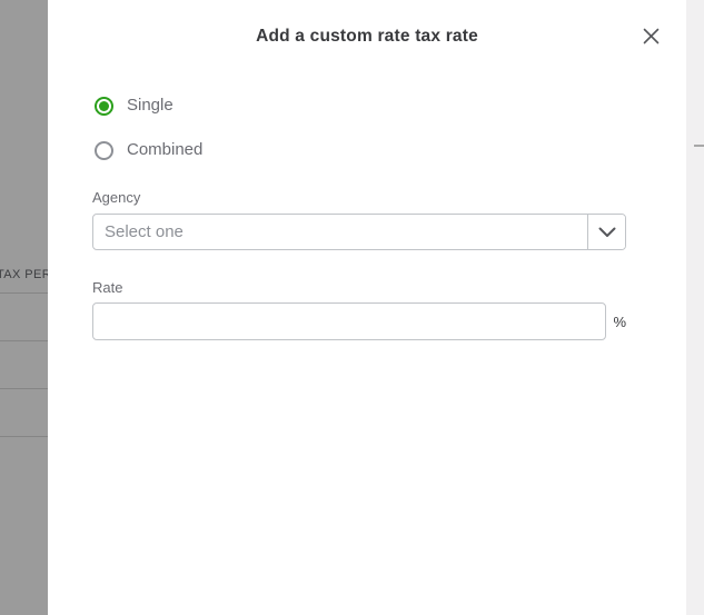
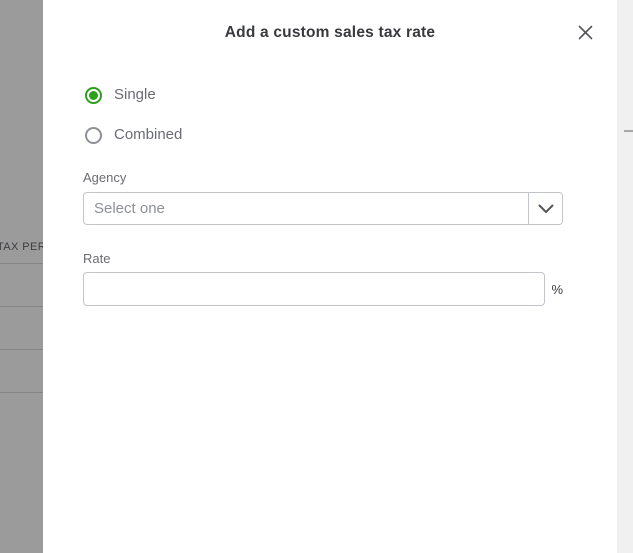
  TAX PER
- Add a custom rate tax rate
+ Add a custom sales tax rate
  Single
  Combined
  Agency
  Select one
  Rate
  %
